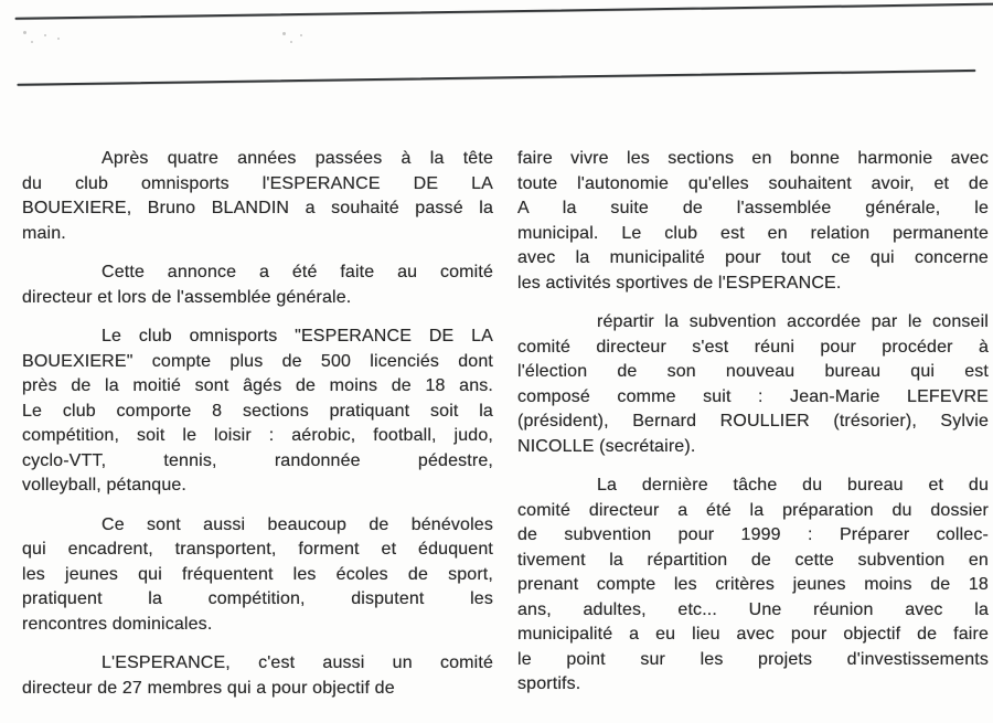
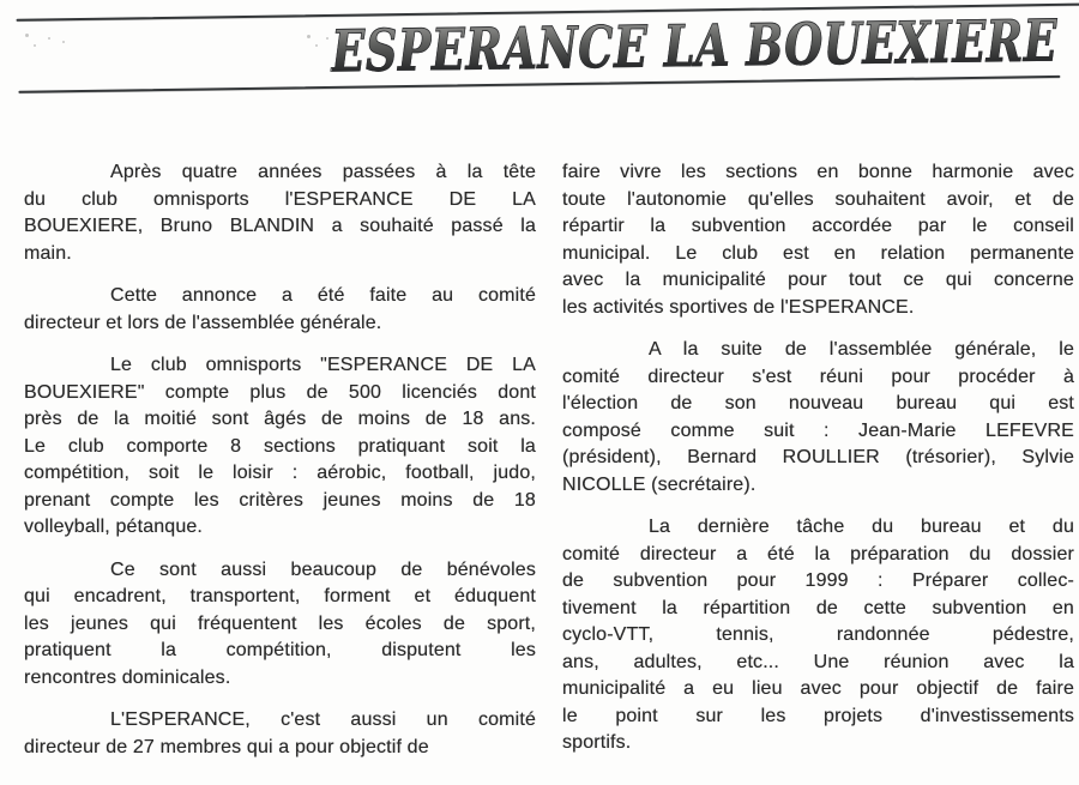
+ ESPERANCE LA BOUEXIERE
  Après quatre années passées à la tête
  du club omnisports l'ESPERANCE DE LA
  BOUEXIERE, Bruno BLANDIN a souhaité passé la
  main.
  Cette annonce a été faite au comité
  directeur et lors de l'assemblée générale.
  Le club omnisports "ESPERANCE DE LA
  BOUEXIERE" compte plus de 500 licenciés dont
  près de la moitié sont âgés de moins de 18 ans.
  Le club comporte 8 sections pratiquant soit la
  compétition, soit le loisir : aérobic, football, judo,
- cyclo-VTT, tennis, randonnée pédestre,
+ prenant compte les critères jeunes moins de 18
  volleyball, pétanque.
  Ce sont aussi beaucoup de bénévoles
  qui encadrent, transportent, forment et éduquent
  les jeunes qui fréquentent les écoles de sport,
  pratiquent la compétition, disputent les
  rencontres dominicales.
  L'ESPERANCE, c'est aussi un comité
  directeur de 27 membres qui a pour objectif de
  faire vivre les sections en bonne harmonie avec
  toute l'autonomie qu'elles souhaitent avoir, et de
- A la suite de l'assemblée générale, le
+ répartir la subvention accordée par le conseil
  municipal. Le club est en relation permanente
  avec la municipalité pour tout ce qui concerne
  les activités sportives de l'ESPERANCE.
- répartir la subvention accordée par le conseil
+ A la suite de l'assemblée générale, le
  comité directeur s'est réuni pour procéder à
  l'élection de son nouveau bureau qui est
  composé comme suit : Jean-Marie LEFEVRE
  (président), Bernard ROULLIER (trésorier), Sylvie
  NICOLLE (secrétaire).
  La dernière tâche du bureau et du
  comité directeur a été la préparation du dossier
  de subvention pour 1999 : Préparer collec-
  tivement la répartition de cette subvention en
- prenant compte les critères jeunes moins de 18
+ cyclo-VTT, tennis, randonnée pédestre,
  ans, adultes, etc... Une réunion avec la
  municipalité a eu lieu avec pour objectif de faire
  le point sur les projets d'investissements
  sportifs.
